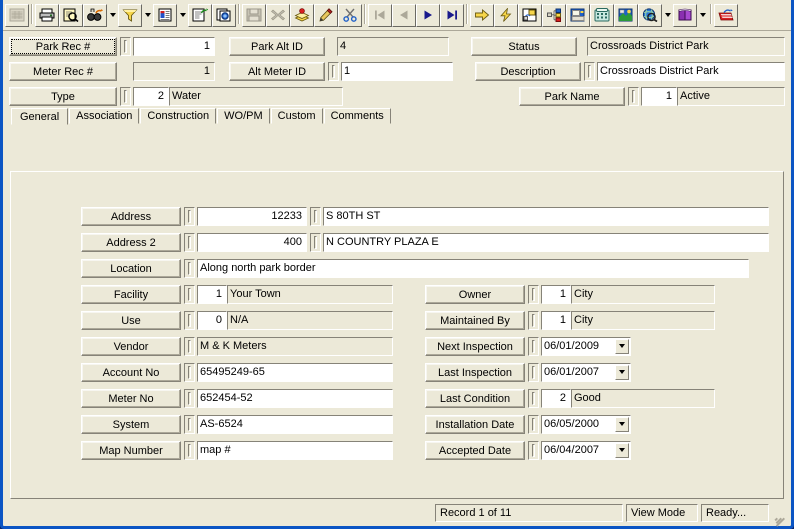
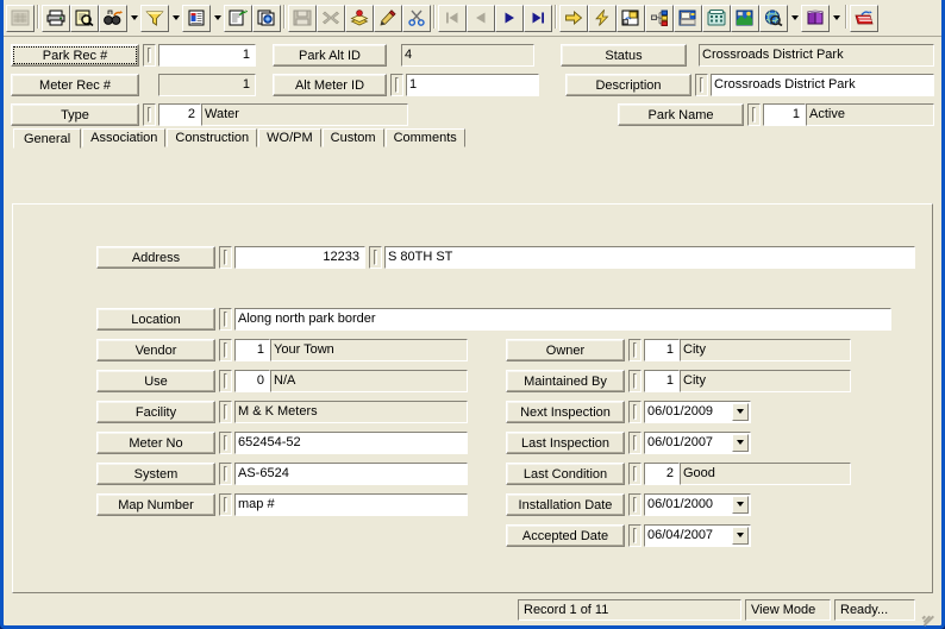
  Park Rec #
  1
  Park Alt ID
  4
  Status
  Crossroads District Park
  Meter Rec #
  1
  Alt Meter ID
  1
  Description
  Crossroads District Park
  Type
  2
  Water
  Park Name
  1
  Active
  General
  Association
  Construction
  WO/PM
  Custom
  Comments
  Address
  12233
  S 80TH ST
- Address 2
- 400
- N COUNTRY PLAZA E
  Location
  Along north park border
- Facility
+ Vendor
  1
  Your Town
  Use
  0
  N/A
- Vendor
+ Facility
  M & K Meters
- Account No
- 65495249-65
  Meter No
  652454-52
  System
  AS-6524
  Map Number
  map #
  Owner
  1
  City
  Maintained By
  1
  City
  Next Inspection
  06/01/2009
  Last Inspection
  06/01/2007
  Last Condition
  2
  Good
  Installation Date
- 06/05/2000
+ 06/01/2000
  Accepted Date
  06/04/2007
  Record 1 of 11
  View Mode
  Ready...
